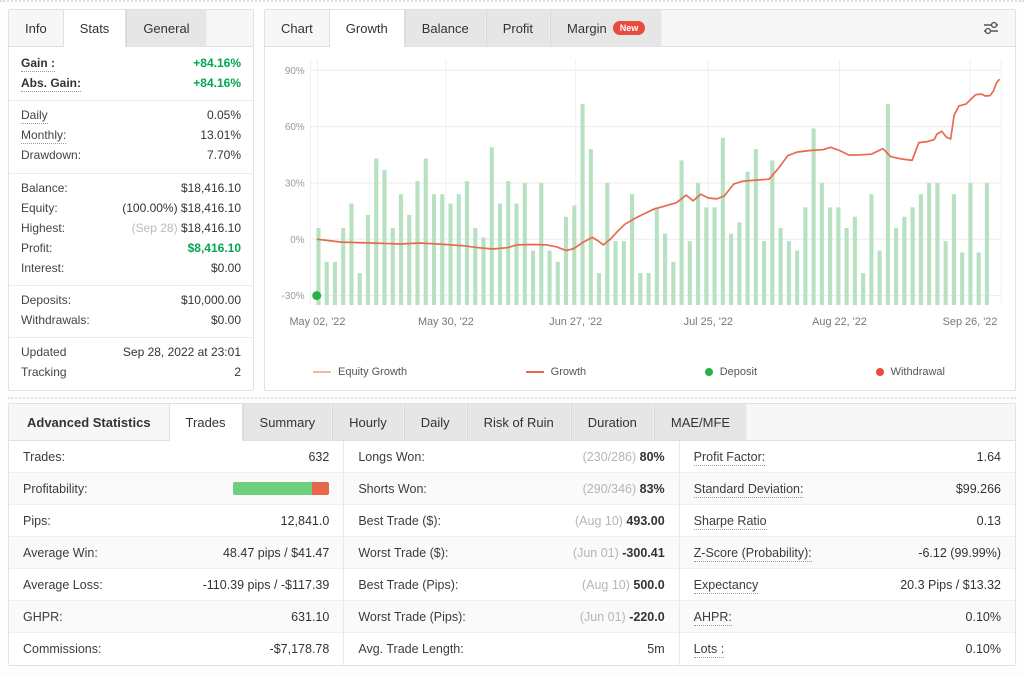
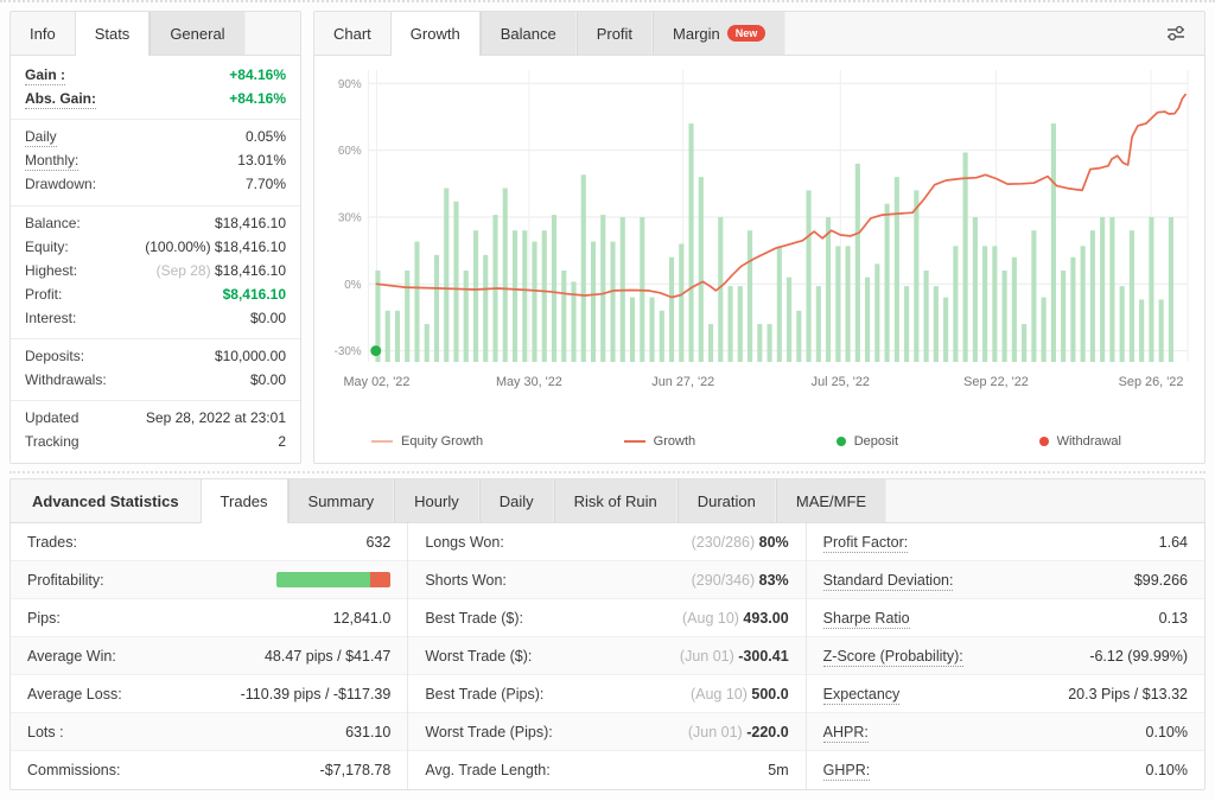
  Info
  Stats
  General
  Gain :
  +84.16%
  Abs. Gain:
  +84.16%
  Daily
  0.05%
  Monthly:
  13.01%
  Drawdown:
  7.70%
  Balance:
  $18,416.10
  Equity:
  (100.00%) $18,416.10
  Highest:
  (Sep 28) $18,416.10
  Profit:
  $8,416.10
  Interest:
  $0.00
  Deposits:
  $10,000.00
  Withdrawals:
  $0.00
  Updated
  Sep 28, 2022 at 23:01
  Tracking
  2
  Chart
  Growth
  Balance
  Profit
  Margin
  New
  90%
  60%
  30%
  0%
  -30%
  May 02, '22
  May 30, '22
  Jun 27, '22
  Jul 25, '22
- Aug 22, '22
+ Sep 22, '22
  Sep 26, '22
  Equity Growth
  Growth
  Deposit
  Withdrawal
  Advanced Statistics
  Trades
  Summary
  Hourly
  Daily
  Risk of Ruin
  Duration
  MAE/MFE
  Trades:
  632
  Profitability:
  Pips:
  12,841.0
  Average Win:
  48.47 pips / $41.47
  Average Loss:
  -110.39 pips / -$117.39
- GHPR:
+ Lots :
  631.10
  Commissions:
  -$7,178.78
  Longs Won:
  (230/286) 80%
  Shorts Won:
  (290/346) 83%
  Best Trade ($):
  (Aug 10) 493.00
  Worst Trade ($):
  (Jun 01) -300.41
  Best Trade (Pips):
  (Aug 10) 500.0
  Worst Trade (Pips):
  (Jun 01) -220.0
  Avg. Trade Length:
  5m
  Profit Factor:
  1.64
  Standard Deviation:
  $99.266
  Sharpe Ratio
  0.13
  Z-Score (Probability):
  -6.12 (99.99%)
  Expectancy
  20.3 Pips / $13.32
  AHPR:
  0.10%
- Lots :
+ GHPR:
  0.10%
